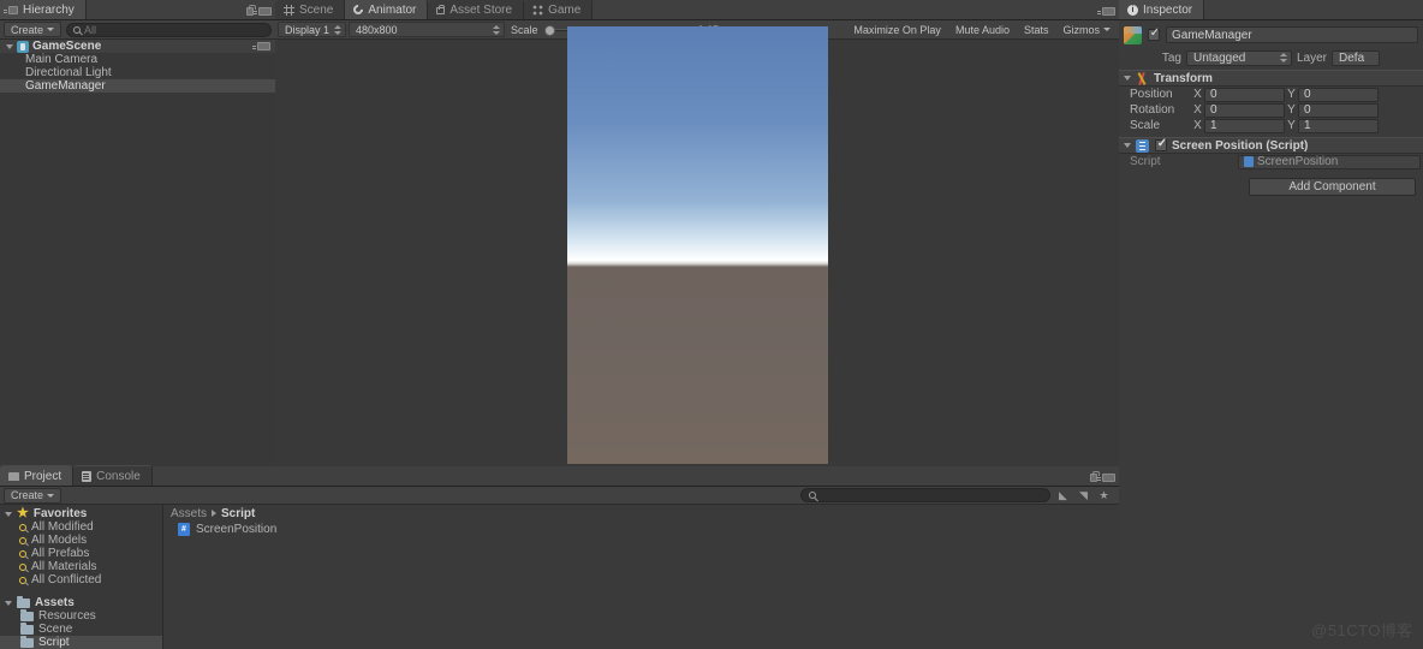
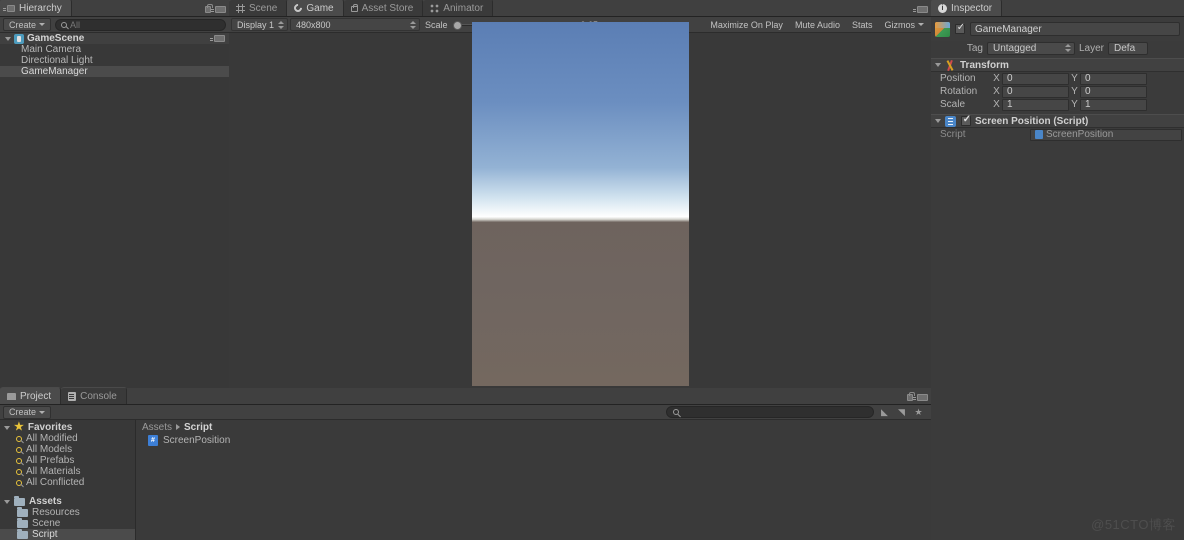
  Hierarchy
  Create
  All
  GameScene
  Main Camera
  Directional Light
  GameManager
  Scene
- Animator
+ Game
  Asset Store
- Game
+ Animator
  Display 1
  480x800
  Scale
  Maximize On Play
  Mute Audio
  Stats
  Gizmos
  Inspector
  GameManager
  Tag
  Untagged
  Layer
  Defa
  Transform
  Position
  X
  0
  Y
  0
  Rotation
  X
  0
  Y
  0
  Scale
  X
  1
  Y
  1
  Screen Position (Script)
  Script
  ScreenPosition
- Add Component
  Project
  Console
  Create
  ◣
  ◥
  ★
  ★
  Favorites
  All Modified
  All Models
  All Prefabs
  All Materials
  All Conflicted
  Assets
  Resources
  Scene
  Script
  Assets
  Script
  ScreenPosition
